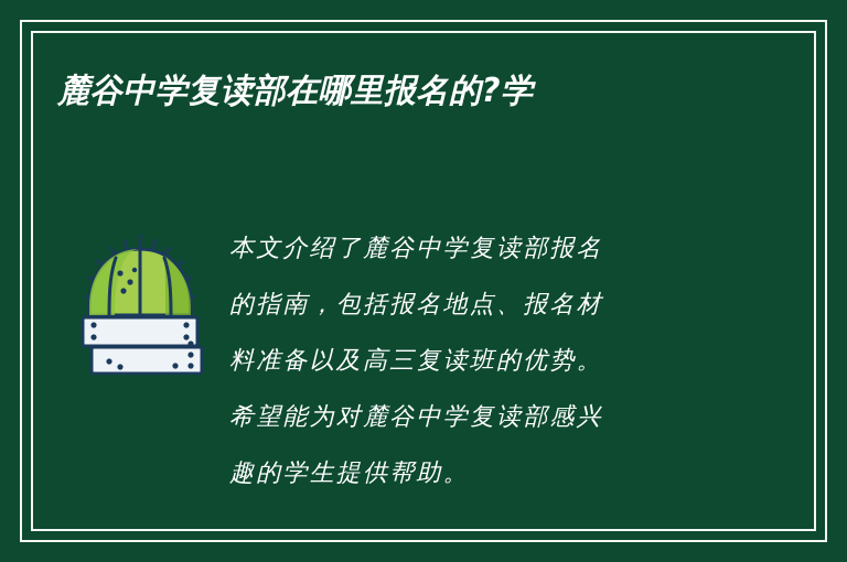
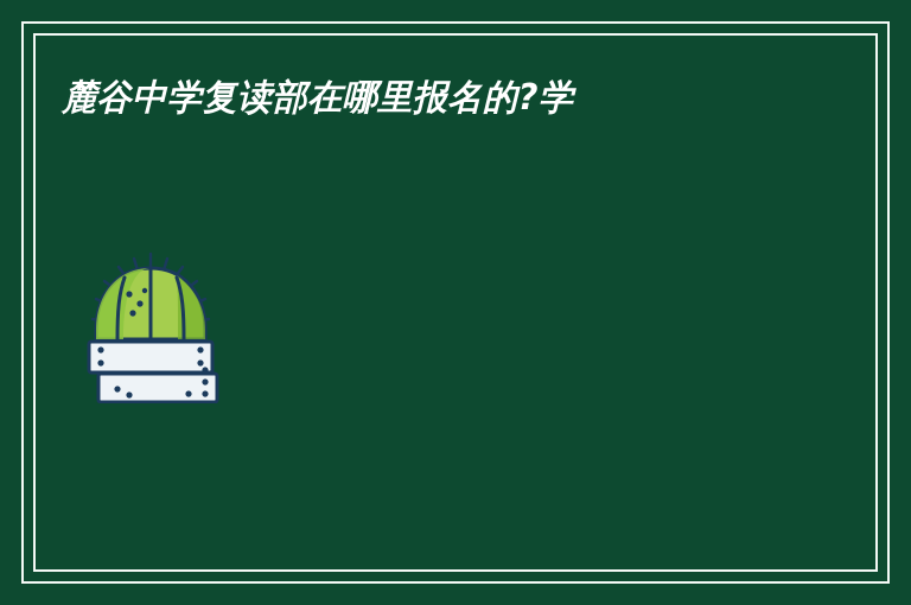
  麓谷中学复读部在哪里报名的?学
- 本文介绍了麓谷中学复读部报名
- 的指南，包括报名地点、报名材
- 料准备以及高三复读班的优势。
- 希望能为对麓谷中学复读部感兴
- 趣的学生提供帮助。
